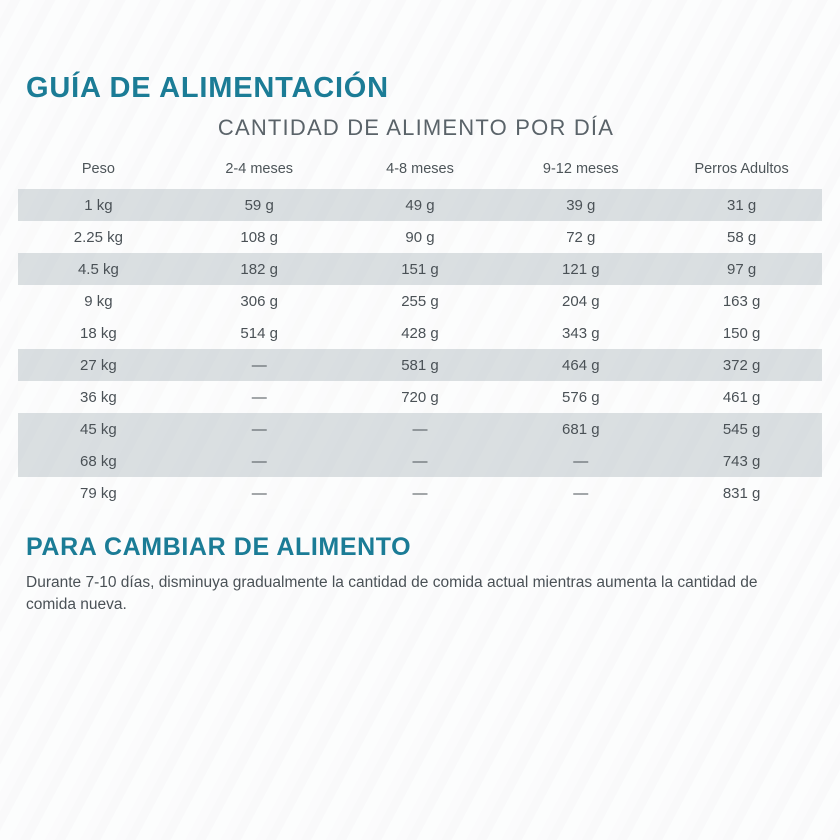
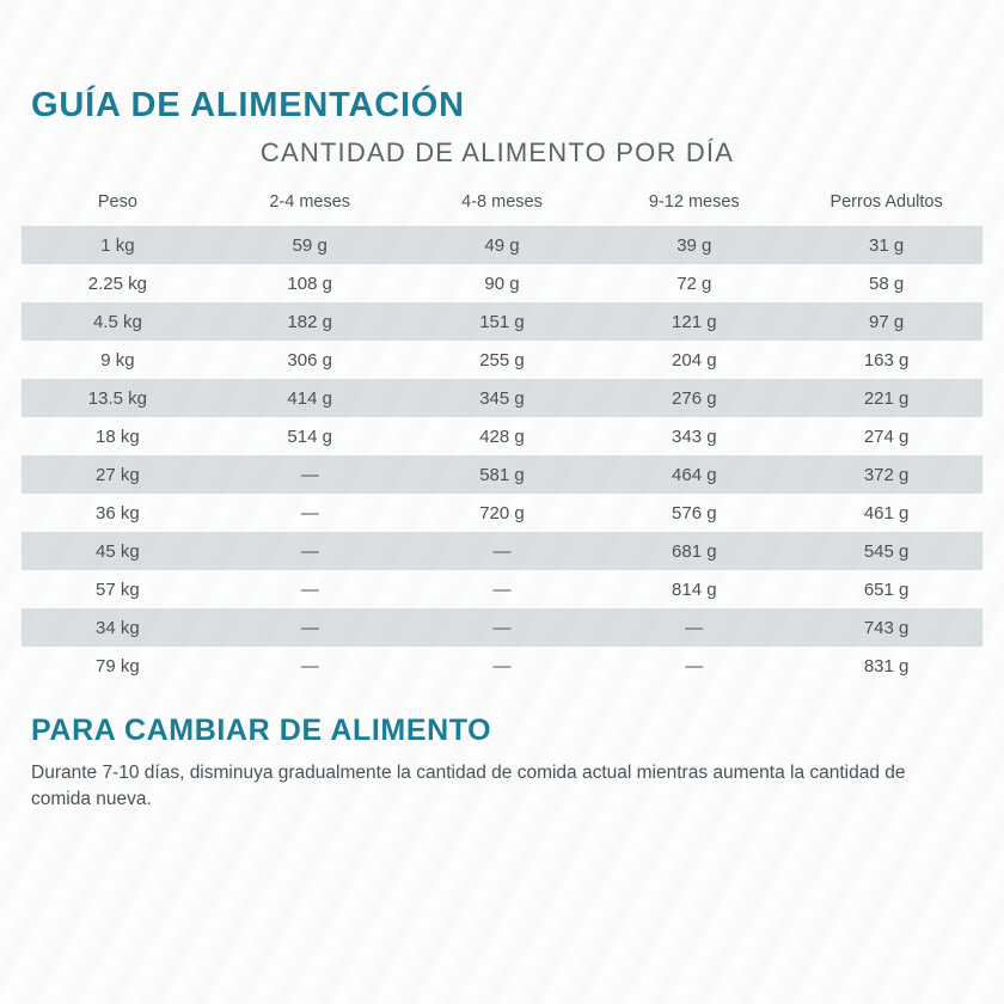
  GUÍA DE ALIMENTACIÓN
  CANTIDAD DE ALIMENTO POR DÍA
  Peso	2-4 meses	4-8 meses	9-12 meses	Perros Adultos
  1 kg	59 g	49 g	39 g	31 g
  2.25 kg	108 g	90 g	72 g	58 g
  4.5 kg	182 g	151 g	121 g	97 g
  9 kg	306 g	255 g	204 g	163 g
+ 13.5 kg	414 g	345 g	276 g	221 g
- 18 kg	514 g	428 g	343 g	150 g
+ 18 kg	514 g	428 g	343 g	274 g
  27 kg	—	581 g	464 g	372 g
  36 kg	—	720 g	576 g	461 g
  45 kg	—	—	681 g	545 g
+ 57 kg	—	—	814 g	651 g
- 68 kg	—	—	—	743 g
+ 34 kg	—	—	—	743 g
  79 kg	—	—	—	831 g
  PARA CAMBIAR DE ALIMENTO
  Durante 7-10 días, disminuya gradualmente la cantidad de comida actual mientras aumenta la cantidad de comida nueva.
